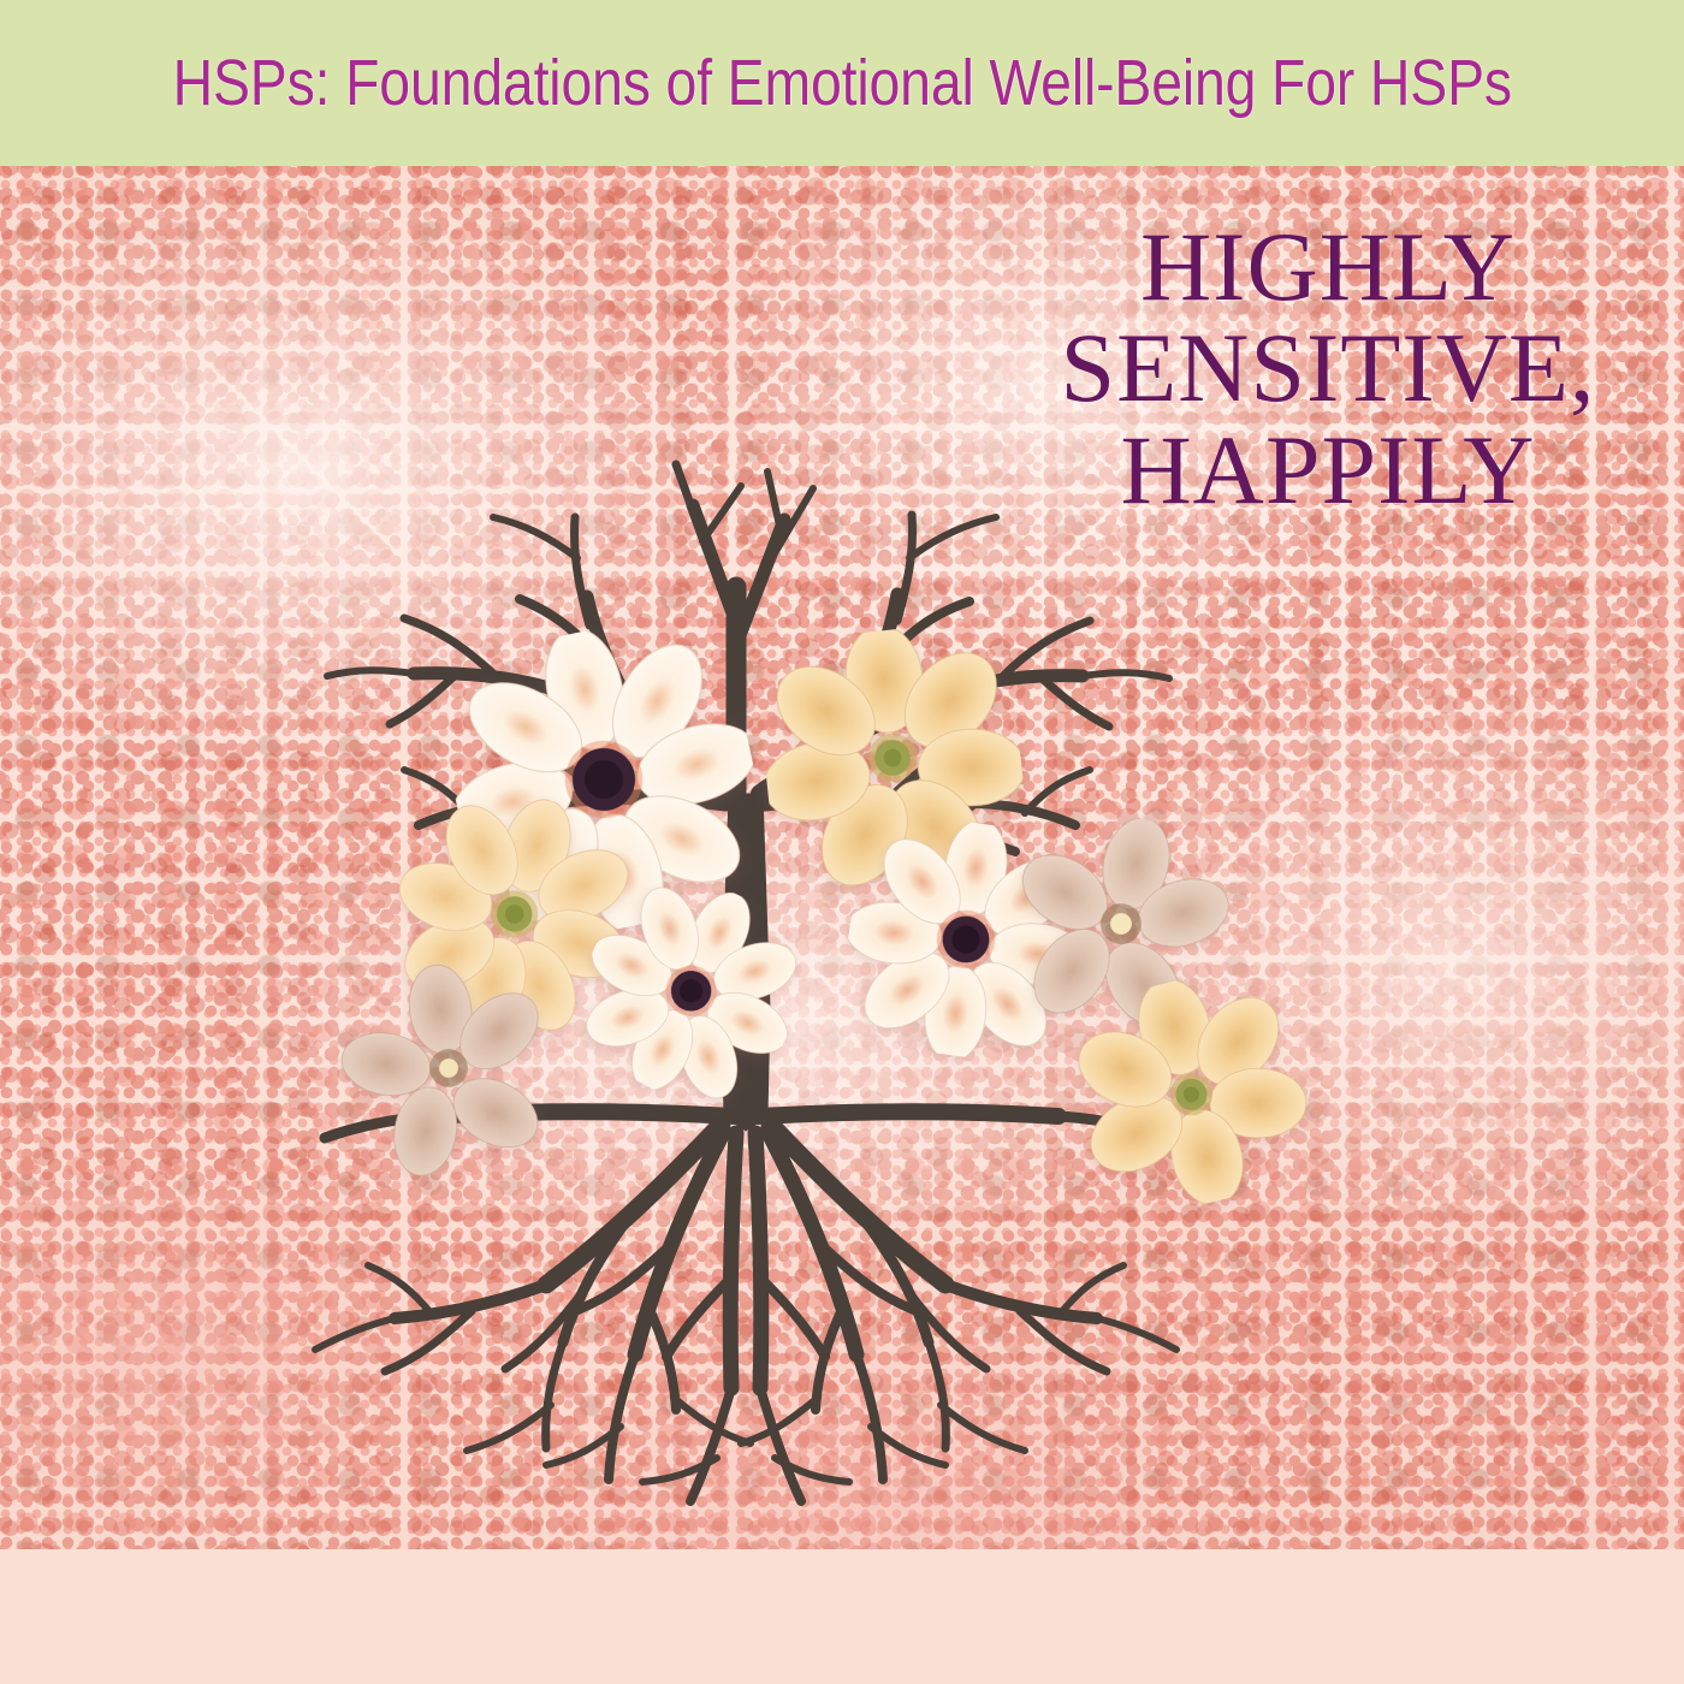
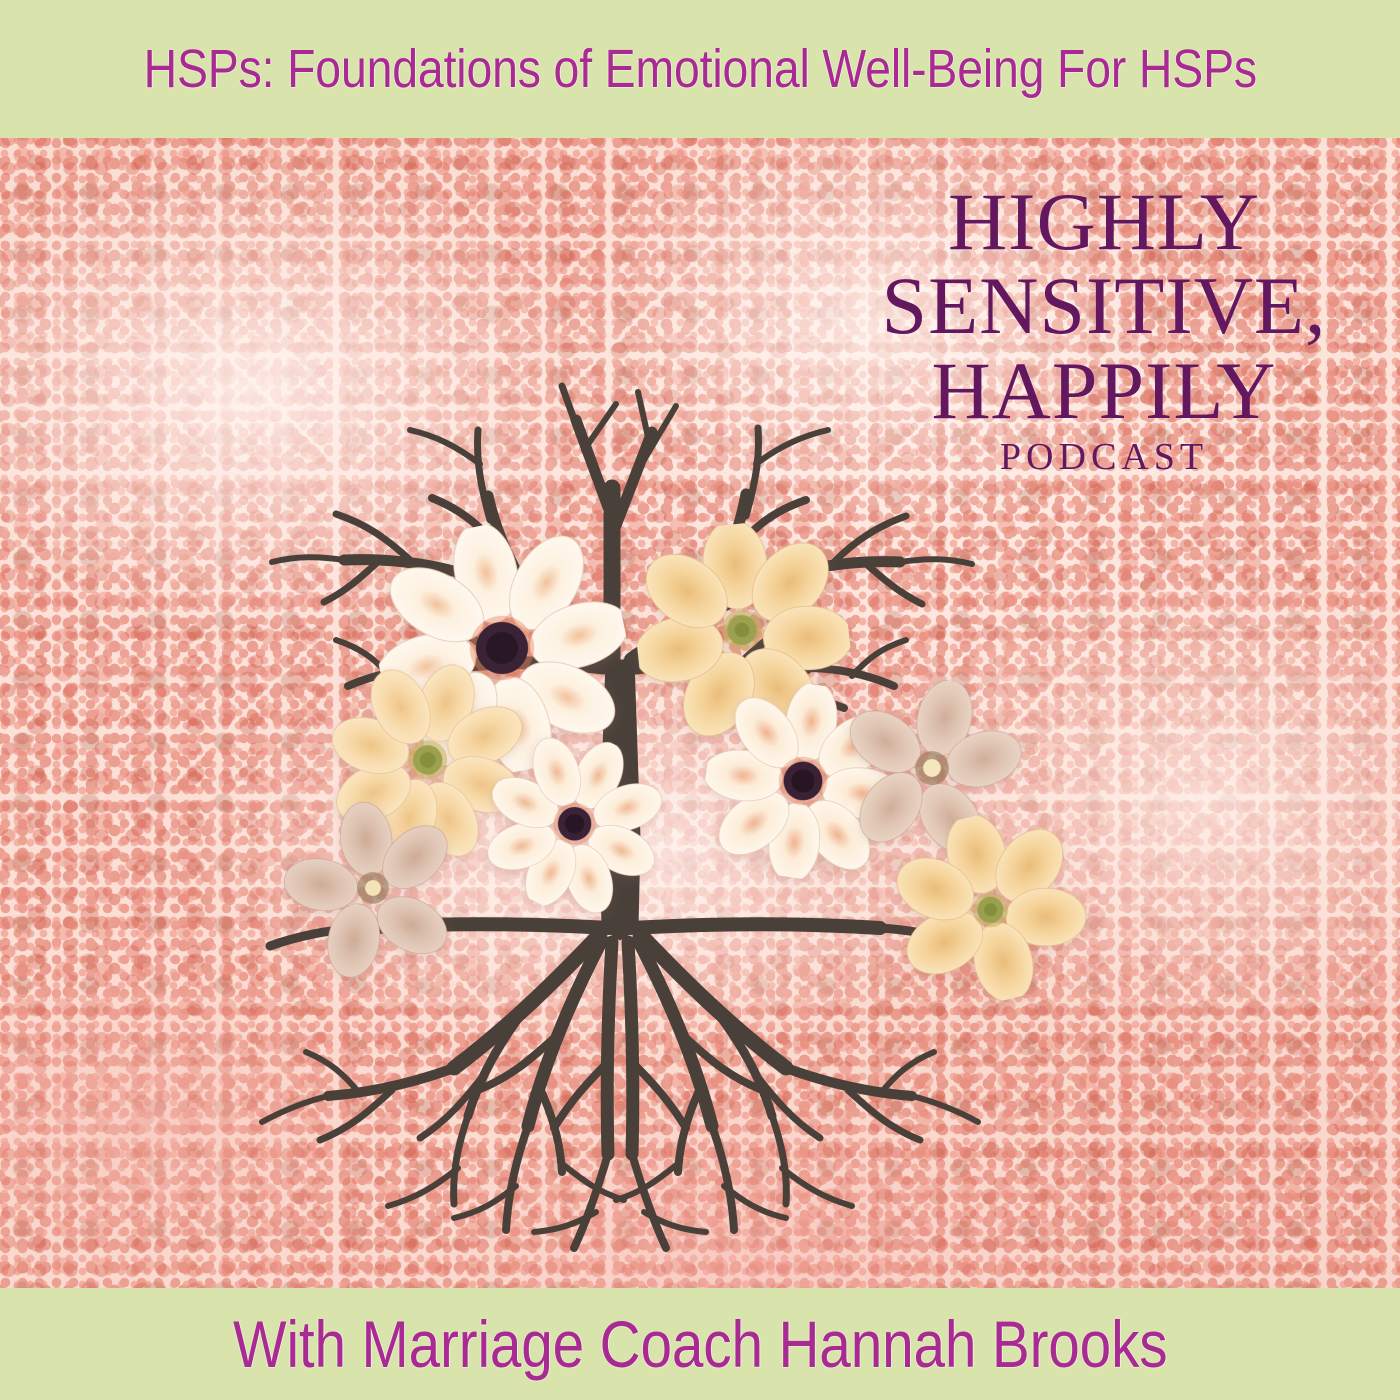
  HSPs: Foundations of Emotional Well-Being For HSPs
  HIGHLY
  SENSITIVE,
  HAPPILY
+ PODCAST
+ With Marriage Coach Hannah Brooks
